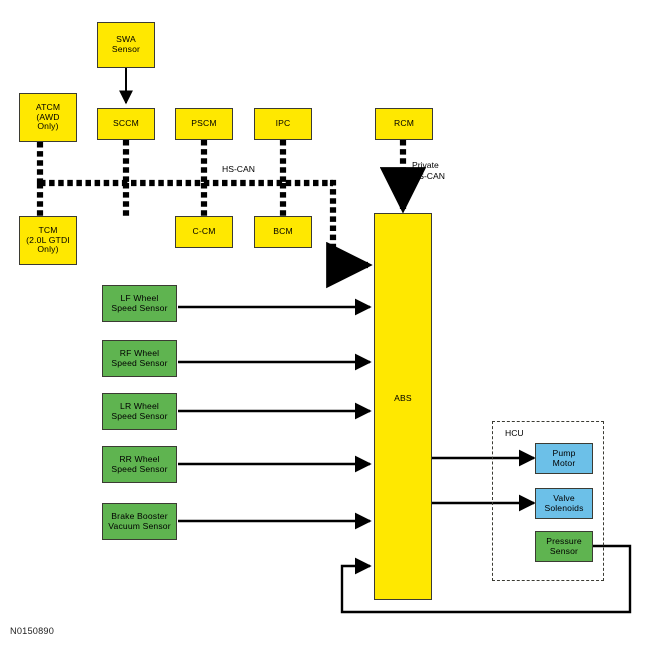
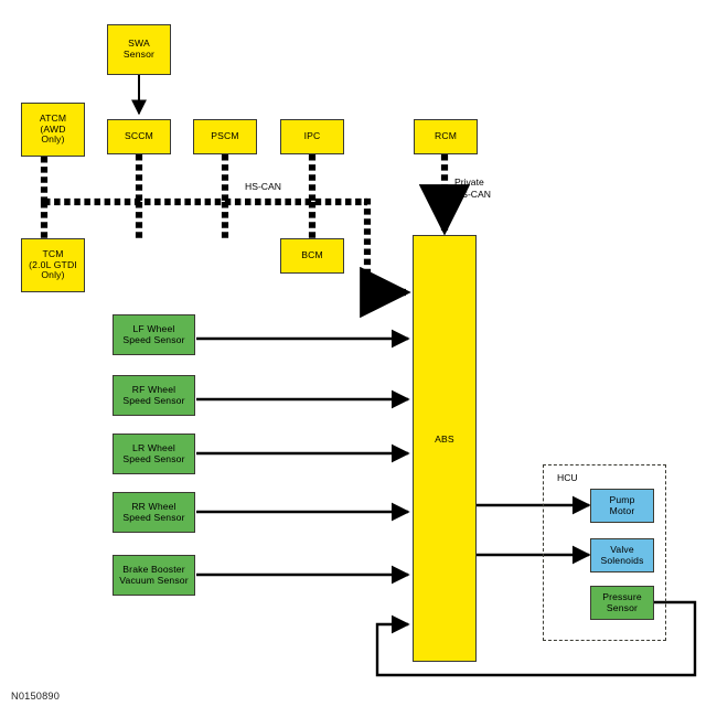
  HCU
  SWA
  Sensor
  ATCM
  (AWD
  Only)
  SCCM
  PSCM
  IPC
  RCM
  TCM
  (2.0L GTDI
  Only)
- C-CM
  BCM
  ABS
  LF Wheel
  Speed Sensor
  RF Wheel
  Speed Sensor
  LR Wheel
  Speed Sensor
  RR Wheel
  Speed Sensor
  Brake Booster
  Vacuum Sensor
  Pump
  Motor
  Valve
  Solenoids
  Pressure
  Sensor
  HS-CAN
  Private
  HS-CAN
  N0150890
